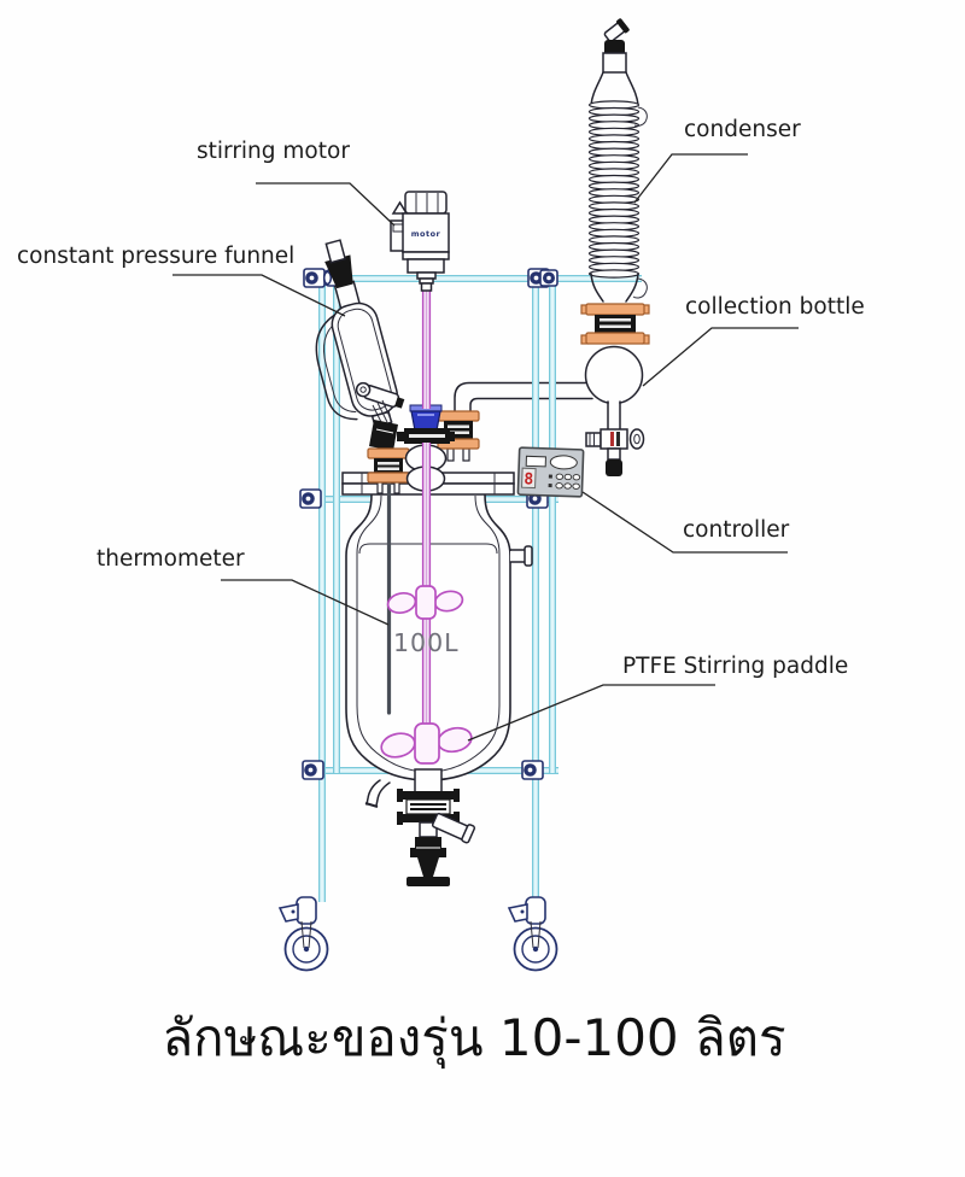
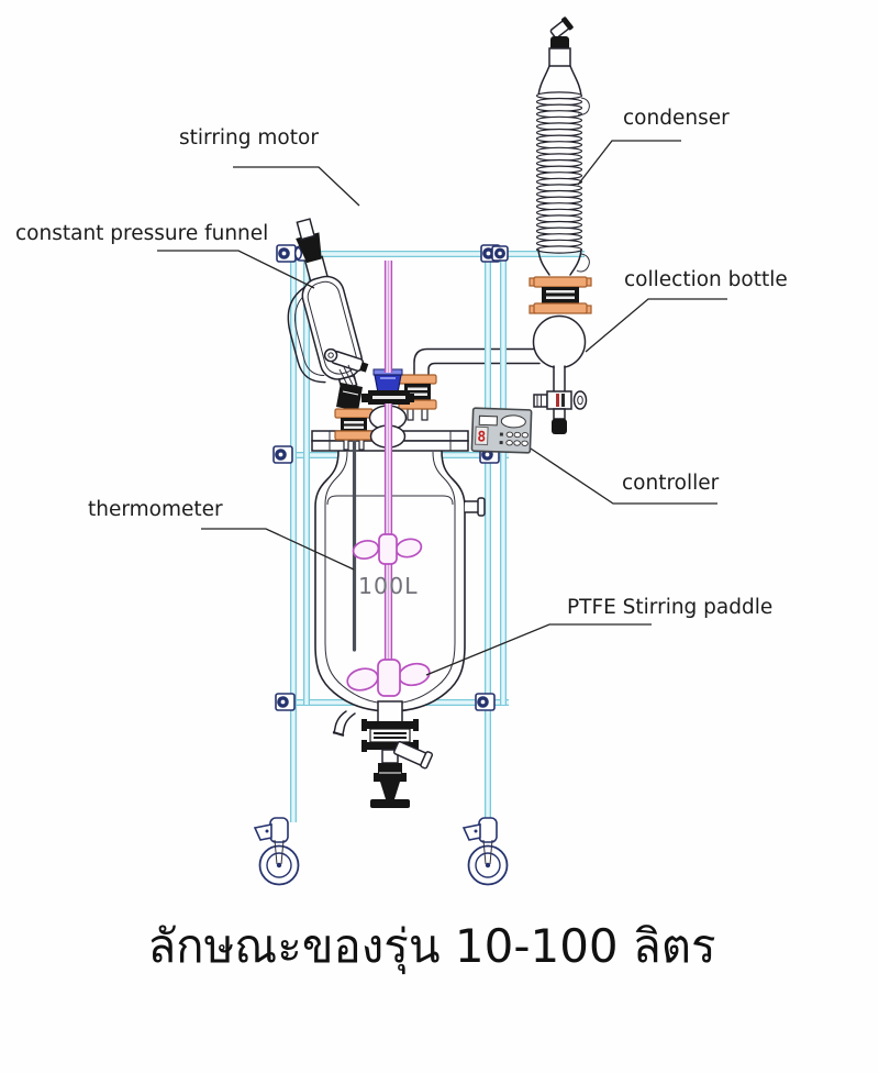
- motor
  stirring motor
  condenser
  constant pressure funnel
  collection bottle
  controller
  thermometer
  PTFE Stirring paddle
  100L
  ลักษณะของรุ่น 10-100 ลิตร
